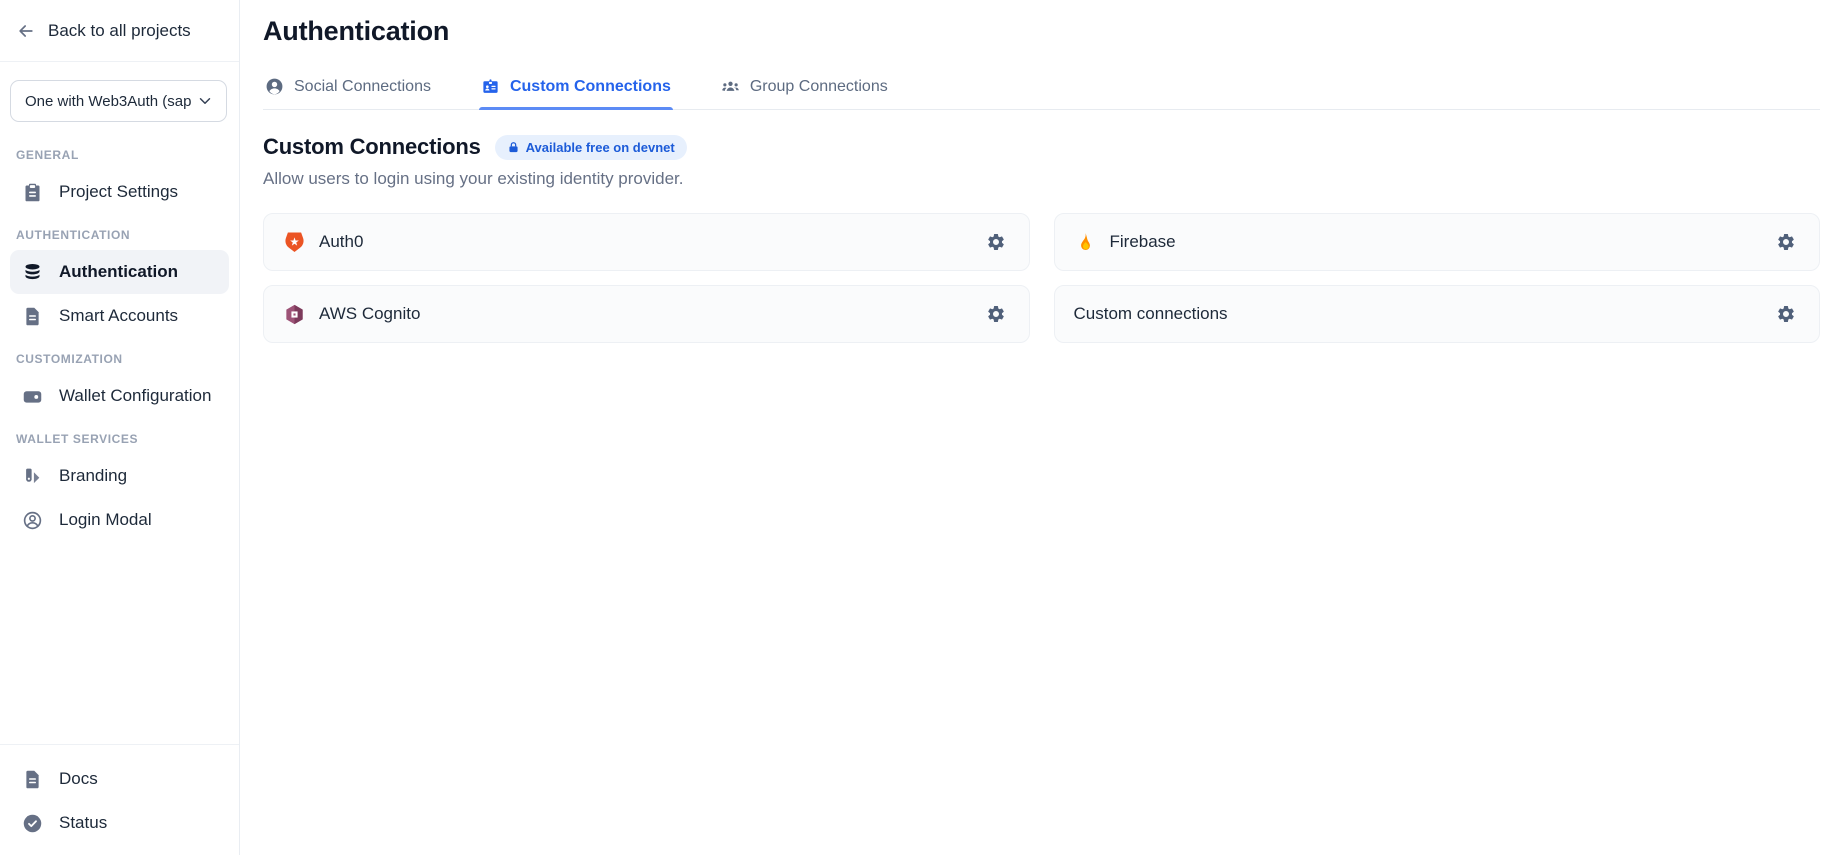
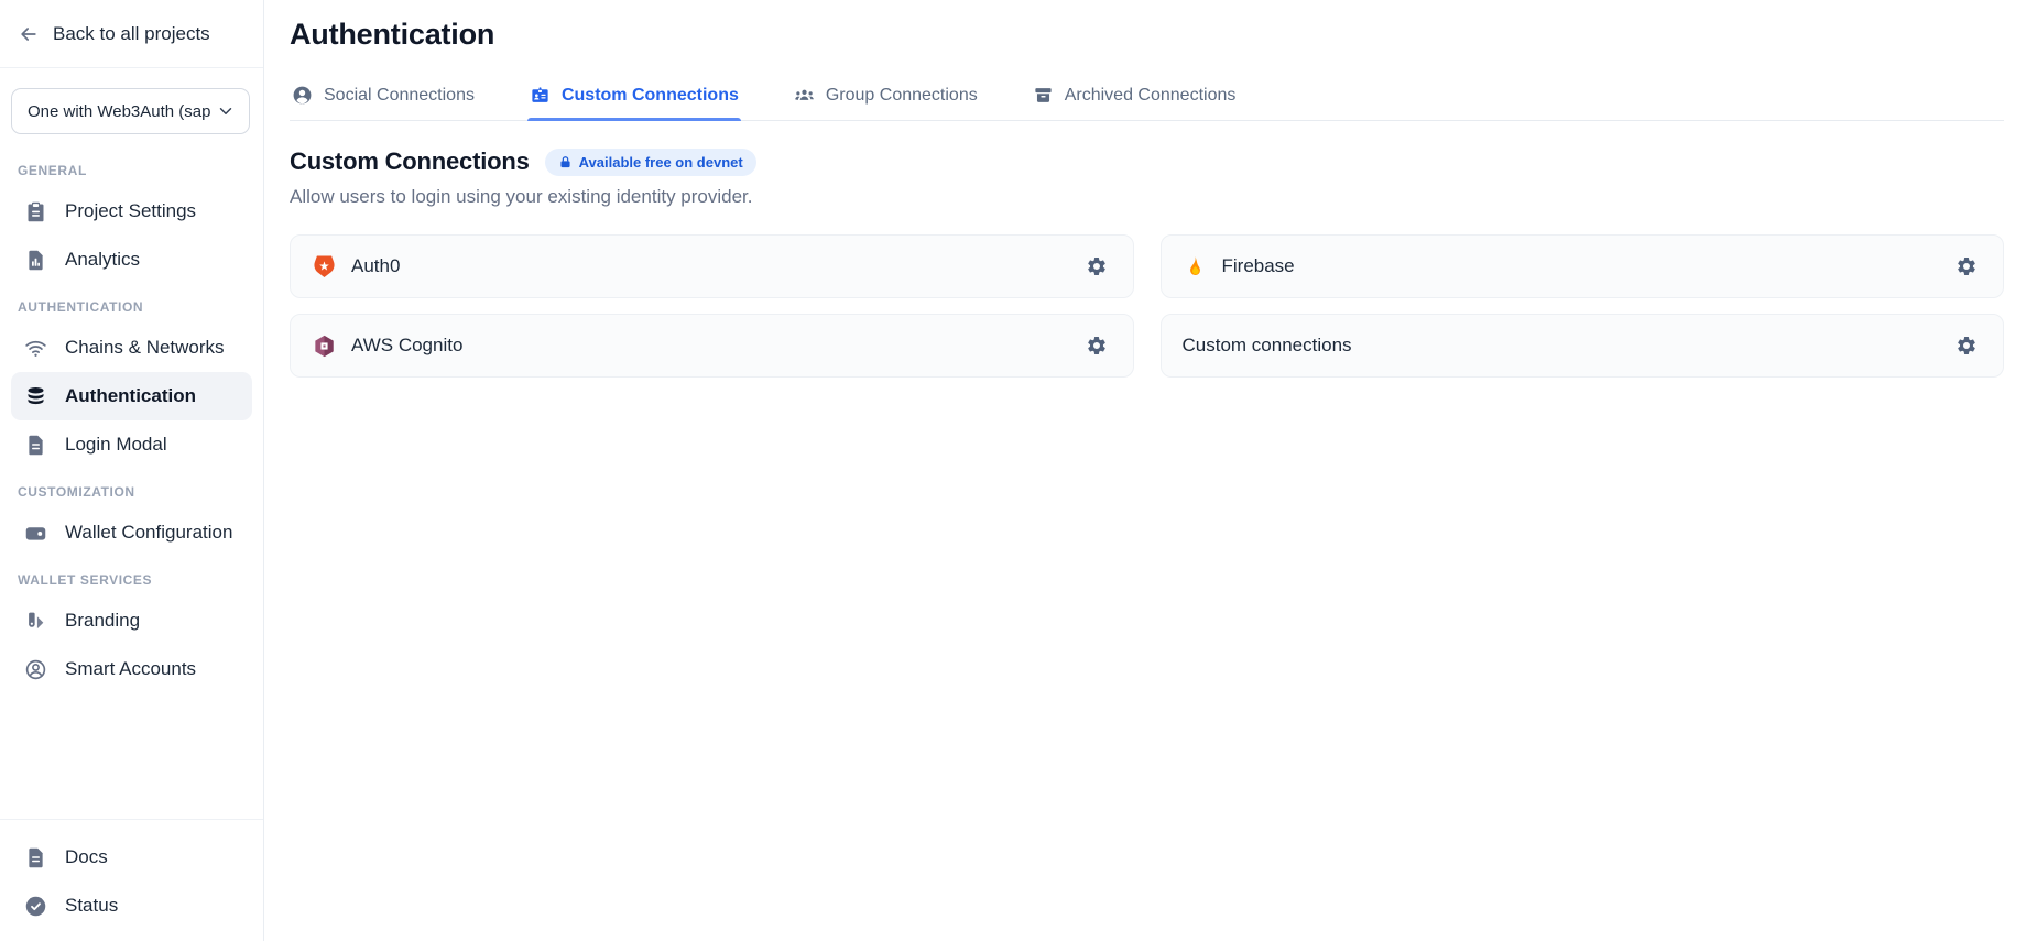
  Back to all projects
  One with Web3Auth (sap
  GENERAL
  Project Settings
+ Analytics
  AUTHENTICATION
+ Chains & Networks
  Authentication
- Smart Accounts
+ Login Modal
  CUSTOMIZATION
  Wallet Configuration
  WALLET SERVICES
  Branding
- Login Modal
+ Smart Accounts
  Docs
  Status
  Authentication
  Social Connections
  Custom Connections
  Group Connections
+ Archived Connections
  Custom Connections
  Available free on devnet
  Allow users to login using your existing identity provider.
  Auth0
  Firebase
  AWS Cognito
  Custom connections
